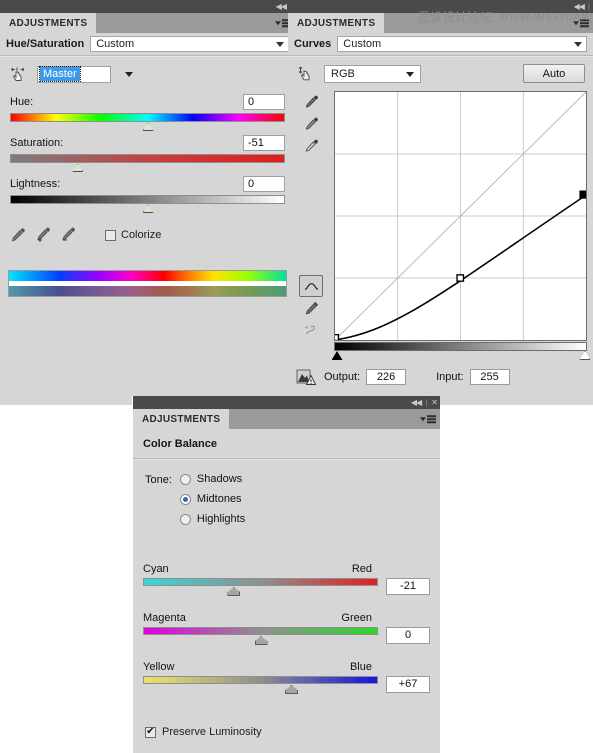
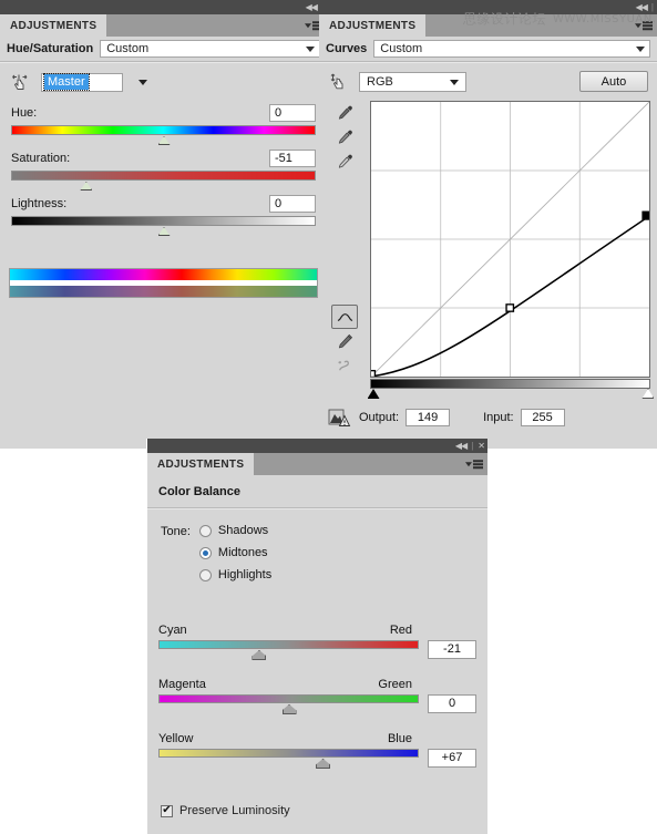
  ◀◀
  ADJUSTMENTS
  Hue/Saturation
  Custom
  Master
  Hue:
  0
  Saturation:
  -51
  Lightness:
  0
- Colorize
  ◀◀
  |
  ADJUSTMENTS
  Curves
  Custom
  RGB
  Auto
  Output:
- 226
+ 149
  Input:
  255
  ◀◀
  |
  ✕
  ADJUSTMENTS
  Color Balance
  Tone:
  Shadows
  Midtones
  Highlights
  Cyan
  Red
  -21
  Magenta
  Green
  0
  Yellow
  Blue
  +67
  ✔
  Preserve Luminosity
  思缘设计论坛
  WWW.MISSYUAN.
